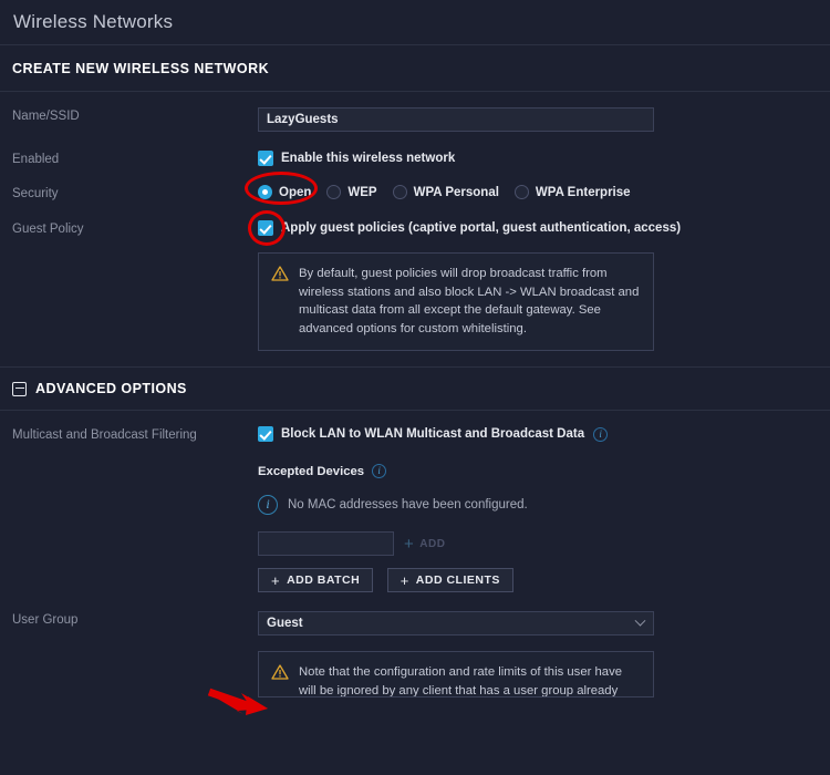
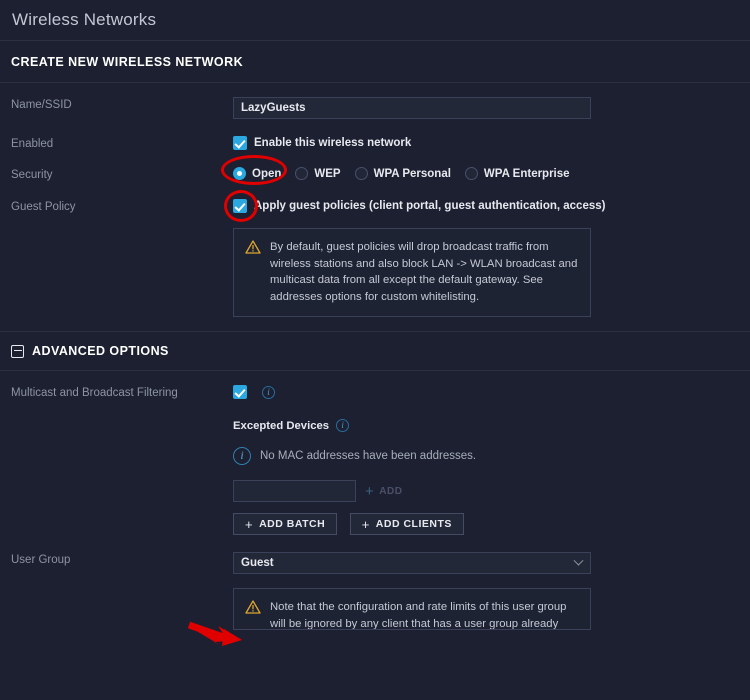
  Wireless Networks
  CREATE NEW WIRELESS NETWORK
  Name/SSID
  LazyGuests
  Enabled
  Enable this wireless network
  Security
  Open
  WEP
  WPA Personal
  WPA Enterprise
  Guest Policy
- Apply guest policies (captive portal, guest authentication, access)
+ Apply guest policies (client portal, guest authentication, access)
- By default, guest policies will drop broadcast traffic from wireless stations and also block LAN -> WLAN broadcast and multicast data from all except the default gateway. See advanced options for custom whitelisting.
+ By default, guest policies will drop broadcast traffic from wireless stations and also block LAN -> WLAN broadcast and multicast data from all except the default gateway. See addresses options for custom whitelisting.
  ADVANCED OPTIONS
  Multicast and Broadcast Filtering
- Block LAN to WLAN Multicast and Broadcast Data
  i
  Excepted Devices
  i
  i
- No MAC addresses have been configured.
+ No MAC addresses have been addresses.
  +
  ADD
  +
  ADD BATCH
  +
  ADD CLIENTS
  User Group
  Guest
- Note that the configuration and rate limits of this user have will be ignored by any client that has a user group already
+ Note that the configuration and rate limits of this user group will be ignored by any client that has a user group already
